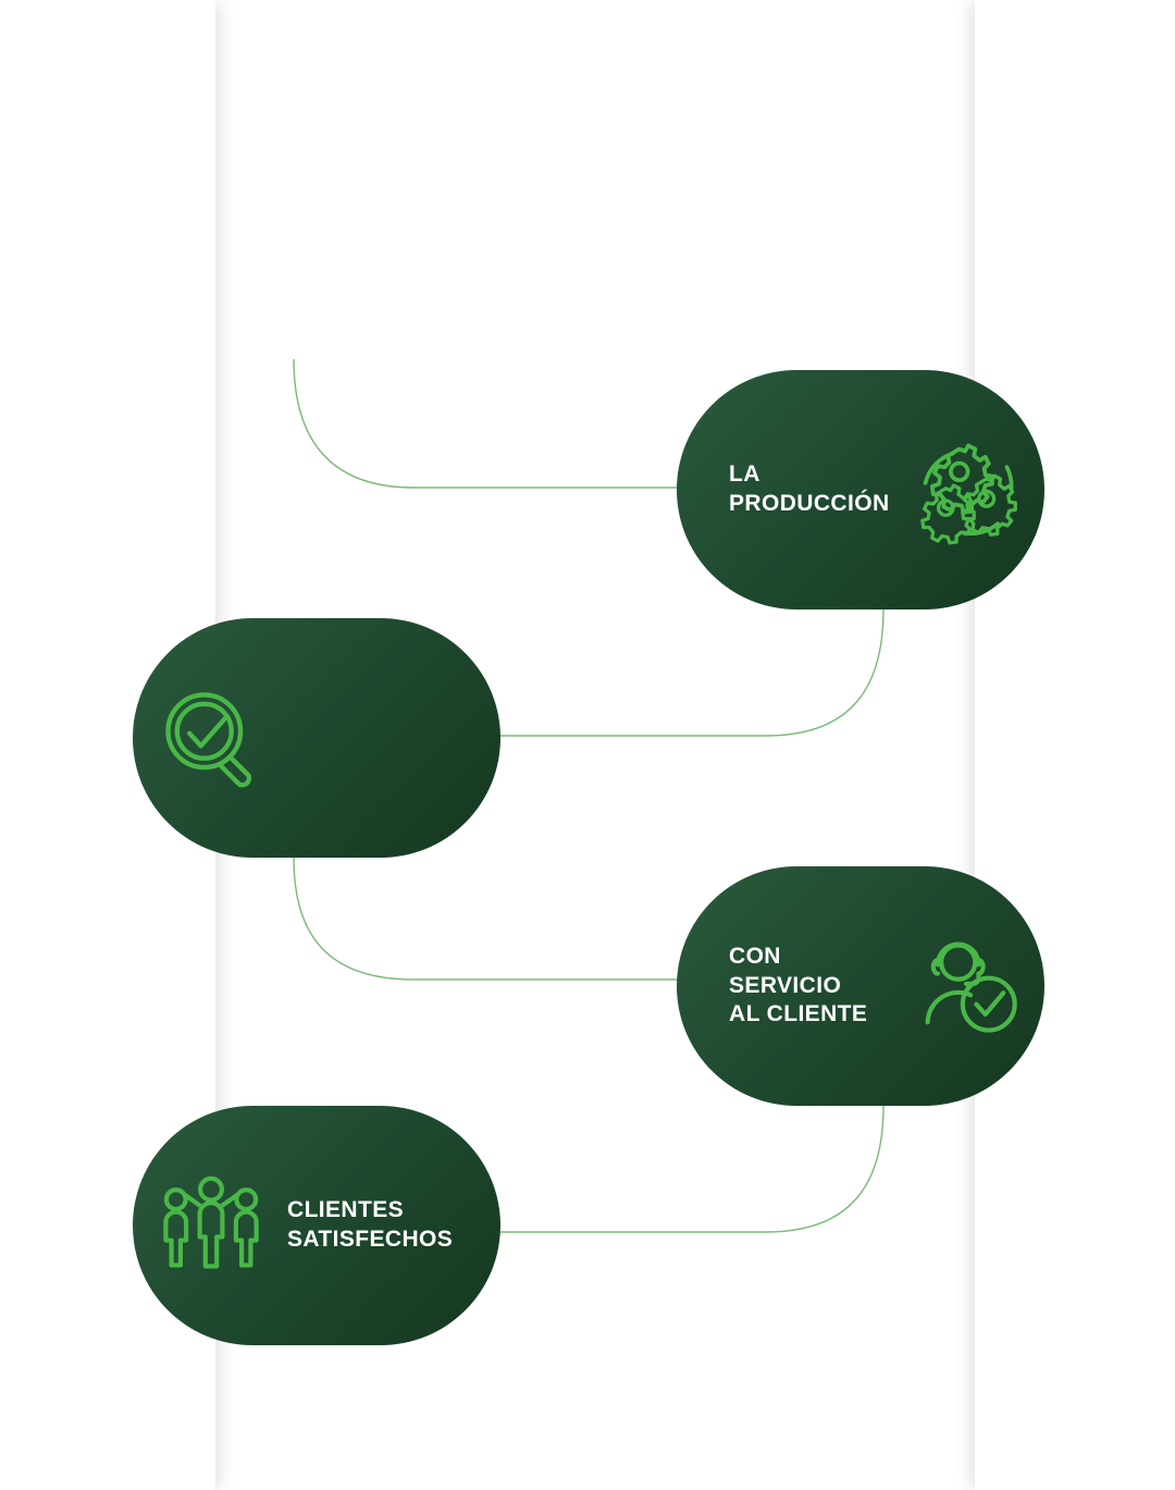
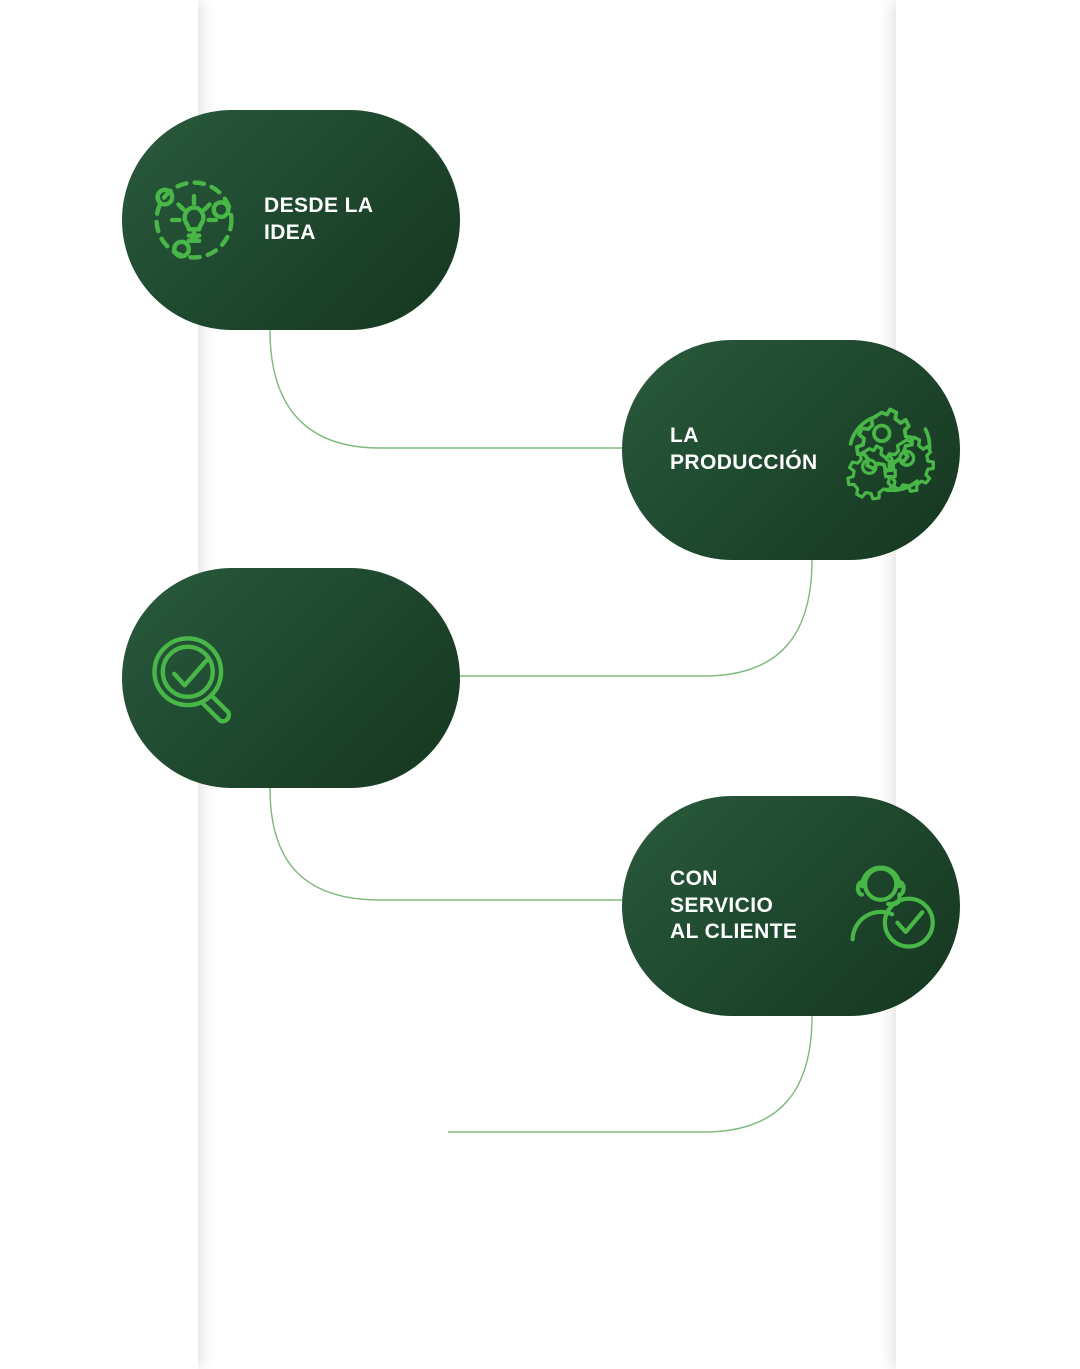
+ DESDE LA
+ IDEA
  LA
  PRODUCCIÓN
  CON SERVICIO
  AL CLIENTE
- CLIENTES
- SATISFECHOS
